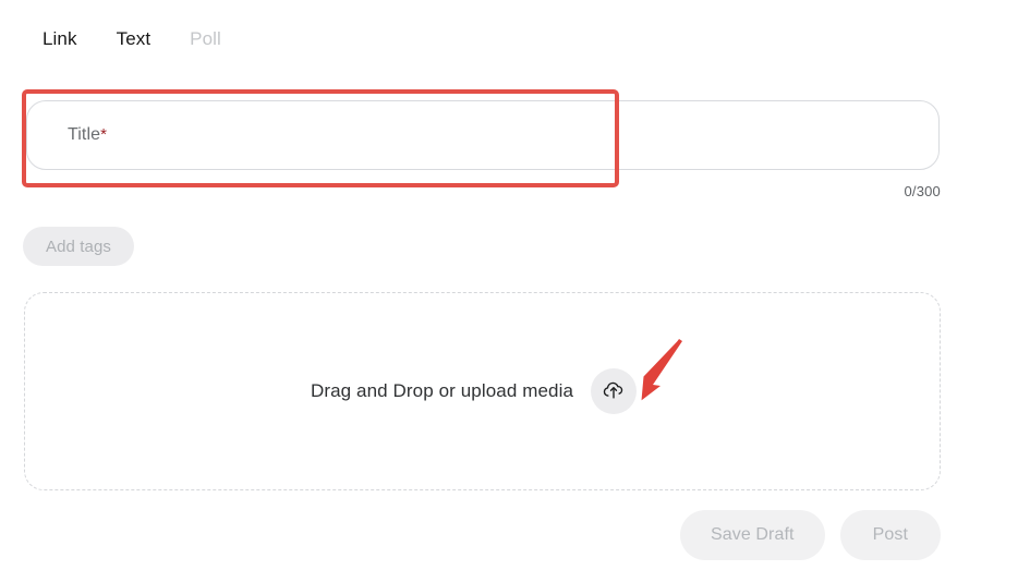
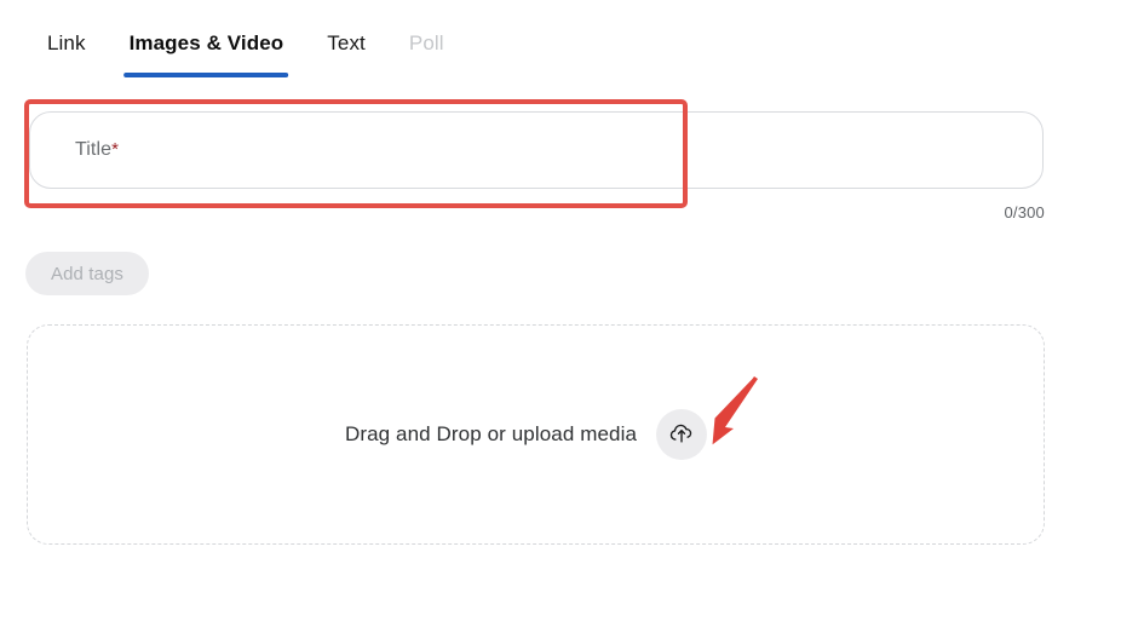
  Link
+ Images & Video
  Text
  Poll
  Title*
  0/300
  Add tags
  Drag and Drop or upload media
- Save Draft
- Post
